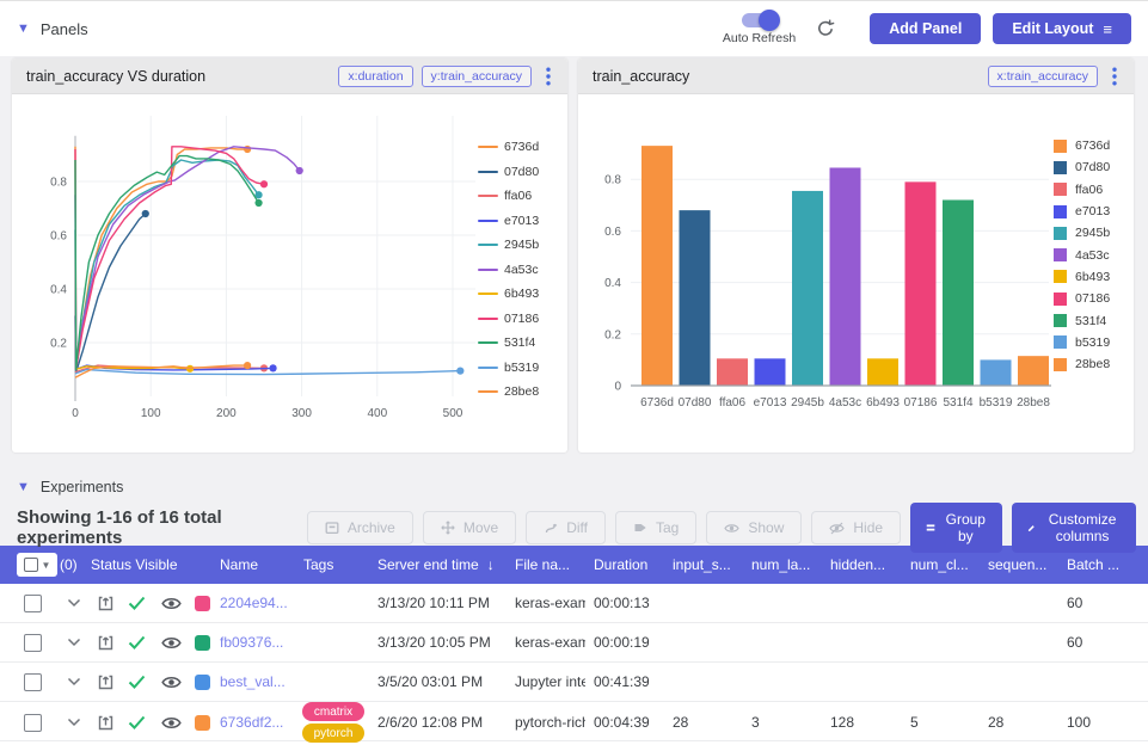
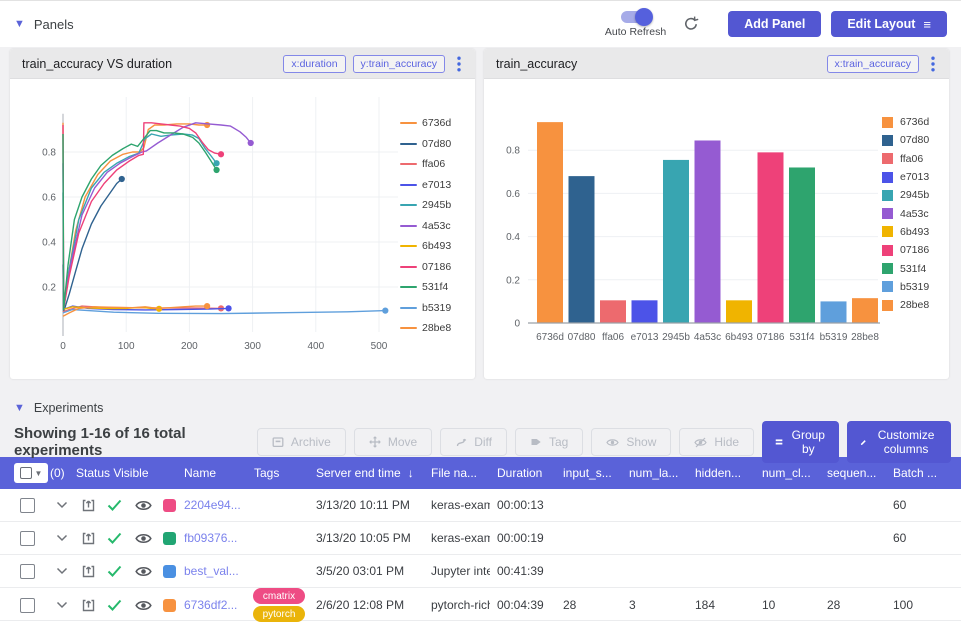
  ▼
  Panels
  Auto Refresh
  Add Panel
  Edit Layout
  ≡
  train_accuracy VS duration
  x:duration
  y:train_accuracy
  0.2
  0.4
  0.6
  0.8
  0
  100
  200
  300
  400
  500
  6736d
  07d80
  ffa06
  e7013
  2945b
  4a53c
  6b493
  07186
  531f4
  b5319
  28be8
  train_accuracy
  x:train_accuracy
  0
  0.2
  0.4
  0.6
  0.8
  6736d
  07d80
  ffa06
  e7013
  2945b
  4a53c
  6b493
  07186
  531f4
  b5319
  28be8
  6736d
  07d80
  ffa06
  e7013
  2945b
  4a53c
  6b493
  07186
  531f4
  b5319
  28be8
  ▼
  Experiments
  Showing 1-16 of 16 total experiments
  Archive
  Move
  Diff
  Tag
  Show
  Hide
  Group by
  Customize columns
  ▼
  (0)
  Status Visible
  Name
  Tags
  Server end time
  ↓
  File na...
  Duration
  input_s...
  num_la...
  hidden...
  num_cl...
  sequen...
  Batch ...
  2204e94...
  3/13/20 10:11 PM
  keras-exam
  00:00:13
  60
  fb09376...
  3/13/20 10:05 PM
  keras-exam
  00:00:19
  60
  best_val...
  3/5/20 03:01 PM
  Jupyter inte
  00:41:39
  6736df2...
  cmatrix
  pytorch
  2/6/20 12:08 PM
  pytorch-ric
  00:04:39
  28
  3
- 128
+ 184
- 5
+ 10
  28
  100
